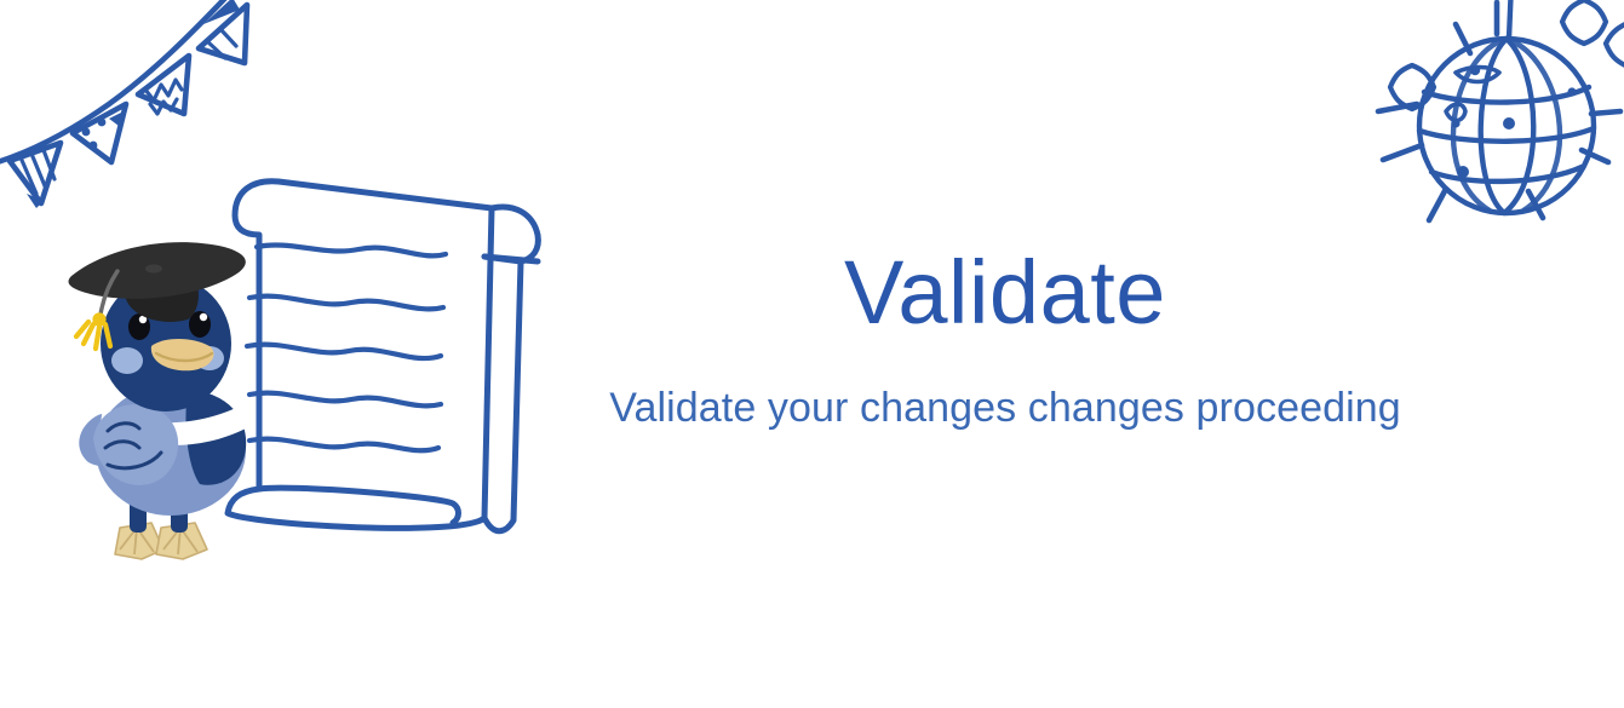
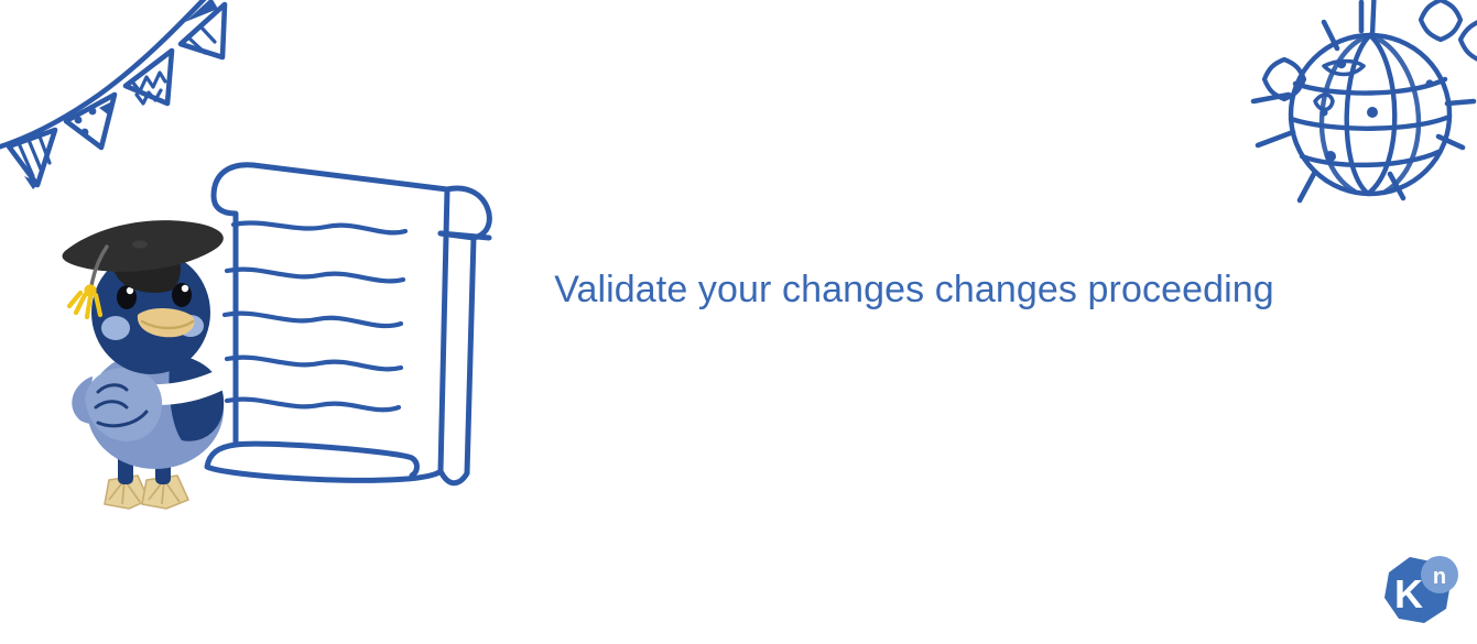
- Validate
  Validate your changes changes proceeding
+ K
+ n
